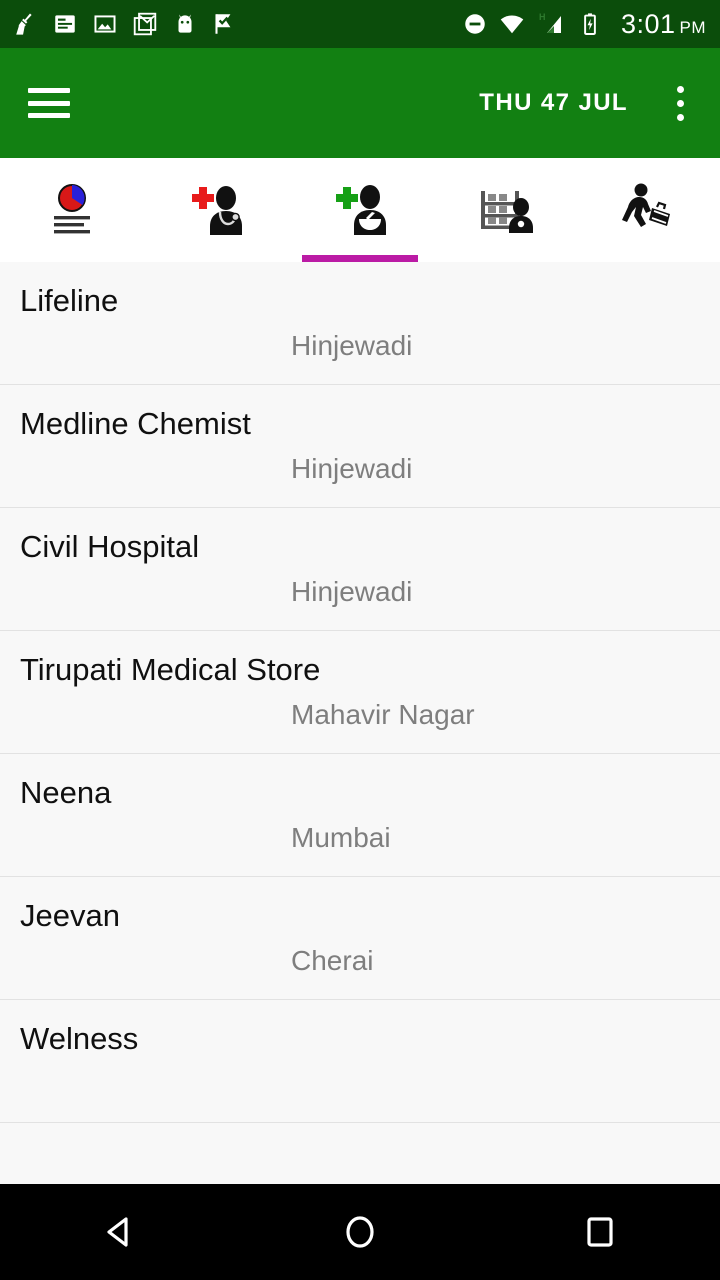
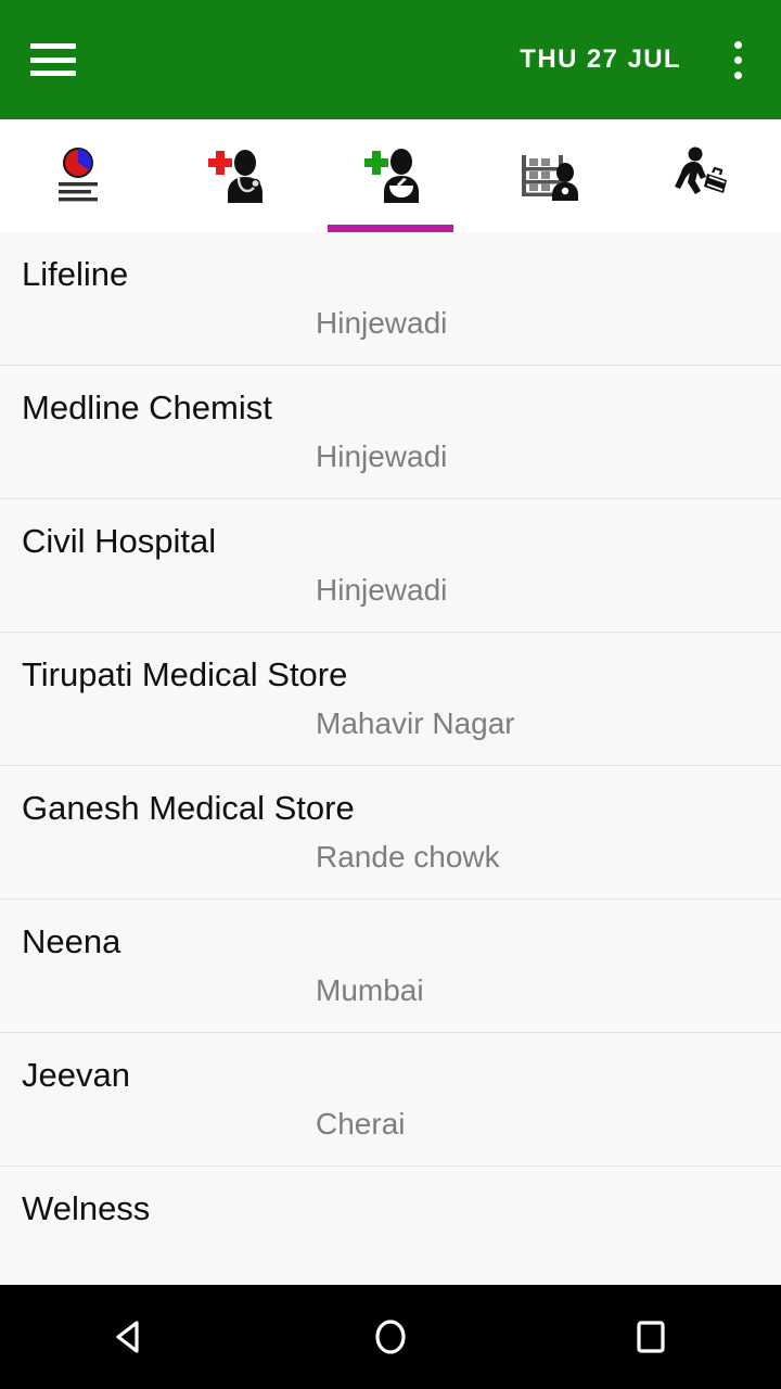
- H
- 3:01 PM
- THU 47 JUL
+ THU 27 JUL
  Lifeline
  Hinjewadi
  Medline Chemist
  Hinjewadi
  Civil Hospital
  Hinjewadi
  Tirupati Medical Store
  Mahavir Nagar
+ Ganesh Medical Store
+ Rande chowk
  Neena
  Mumbai
  Jeevan
  Cherai
  Welness
